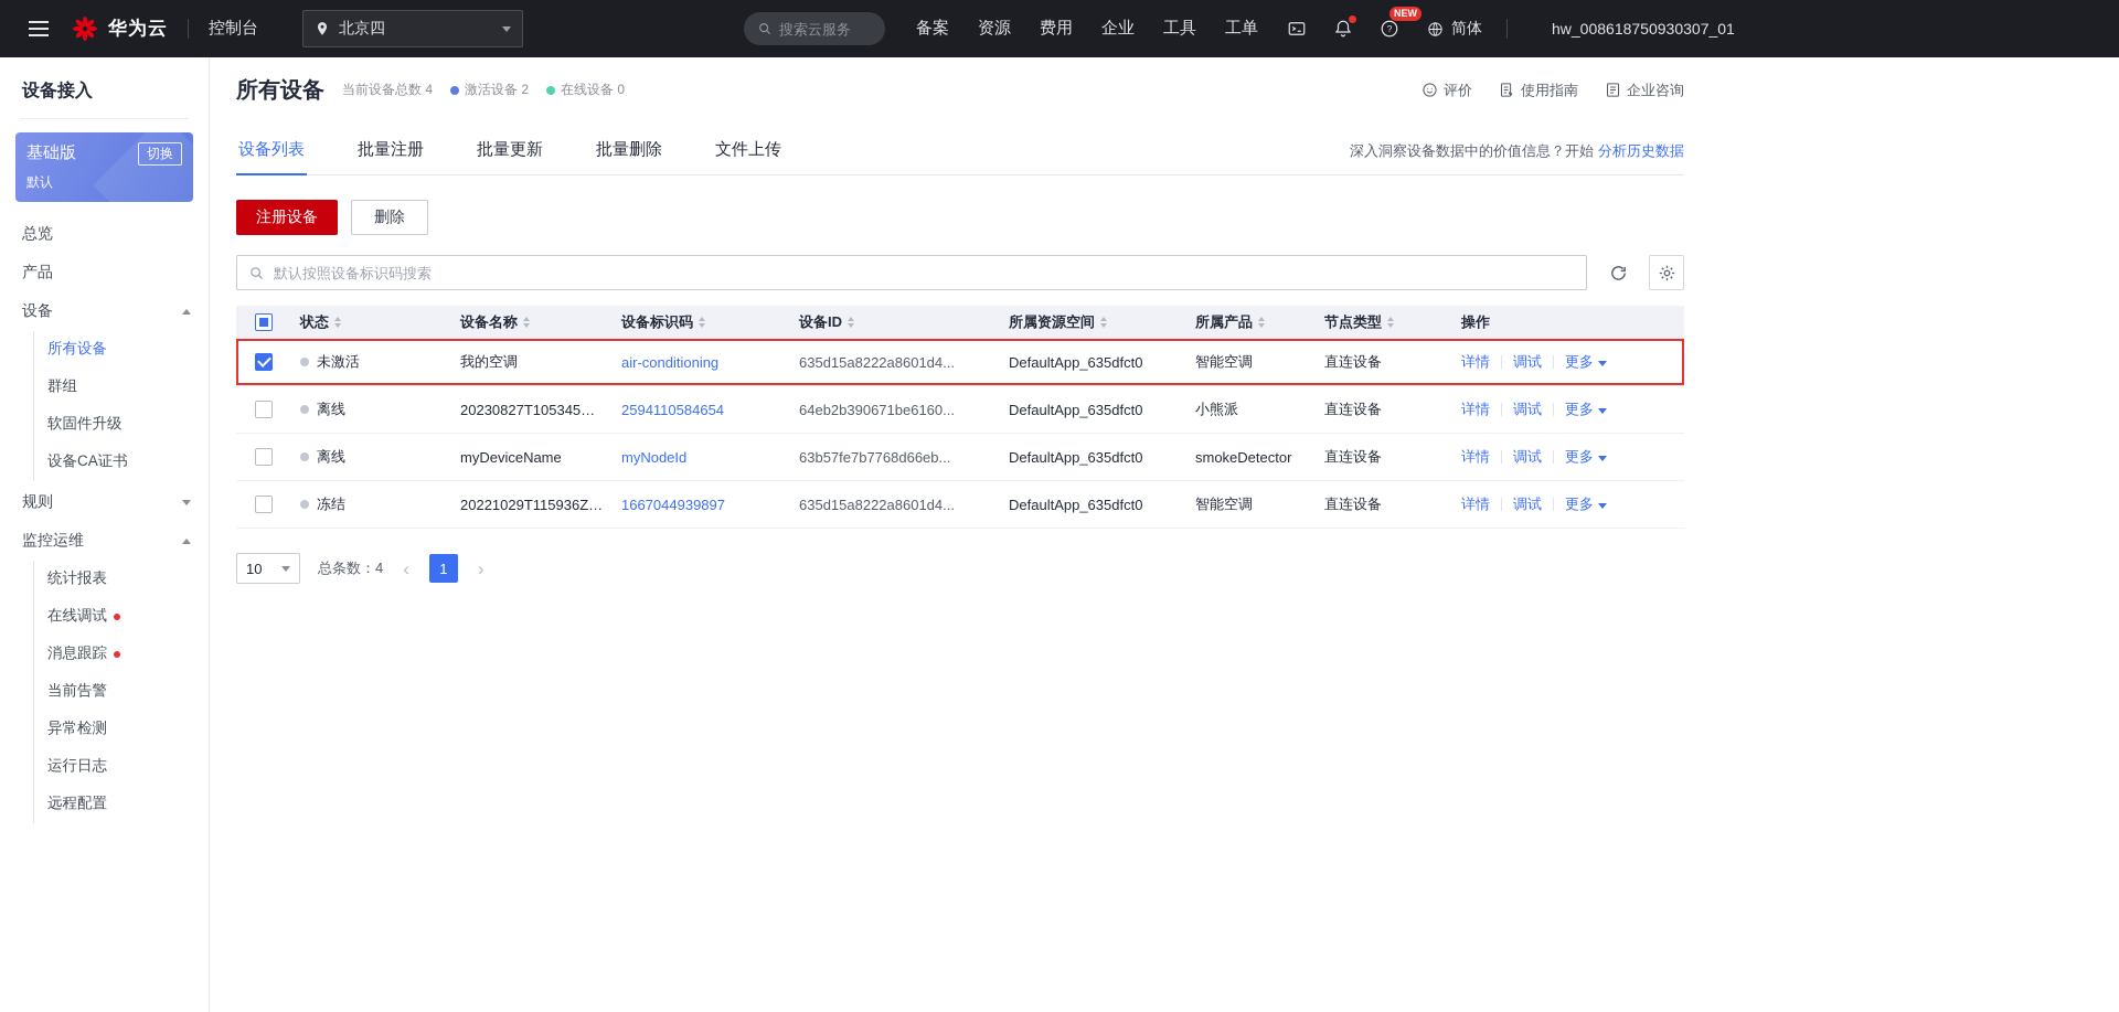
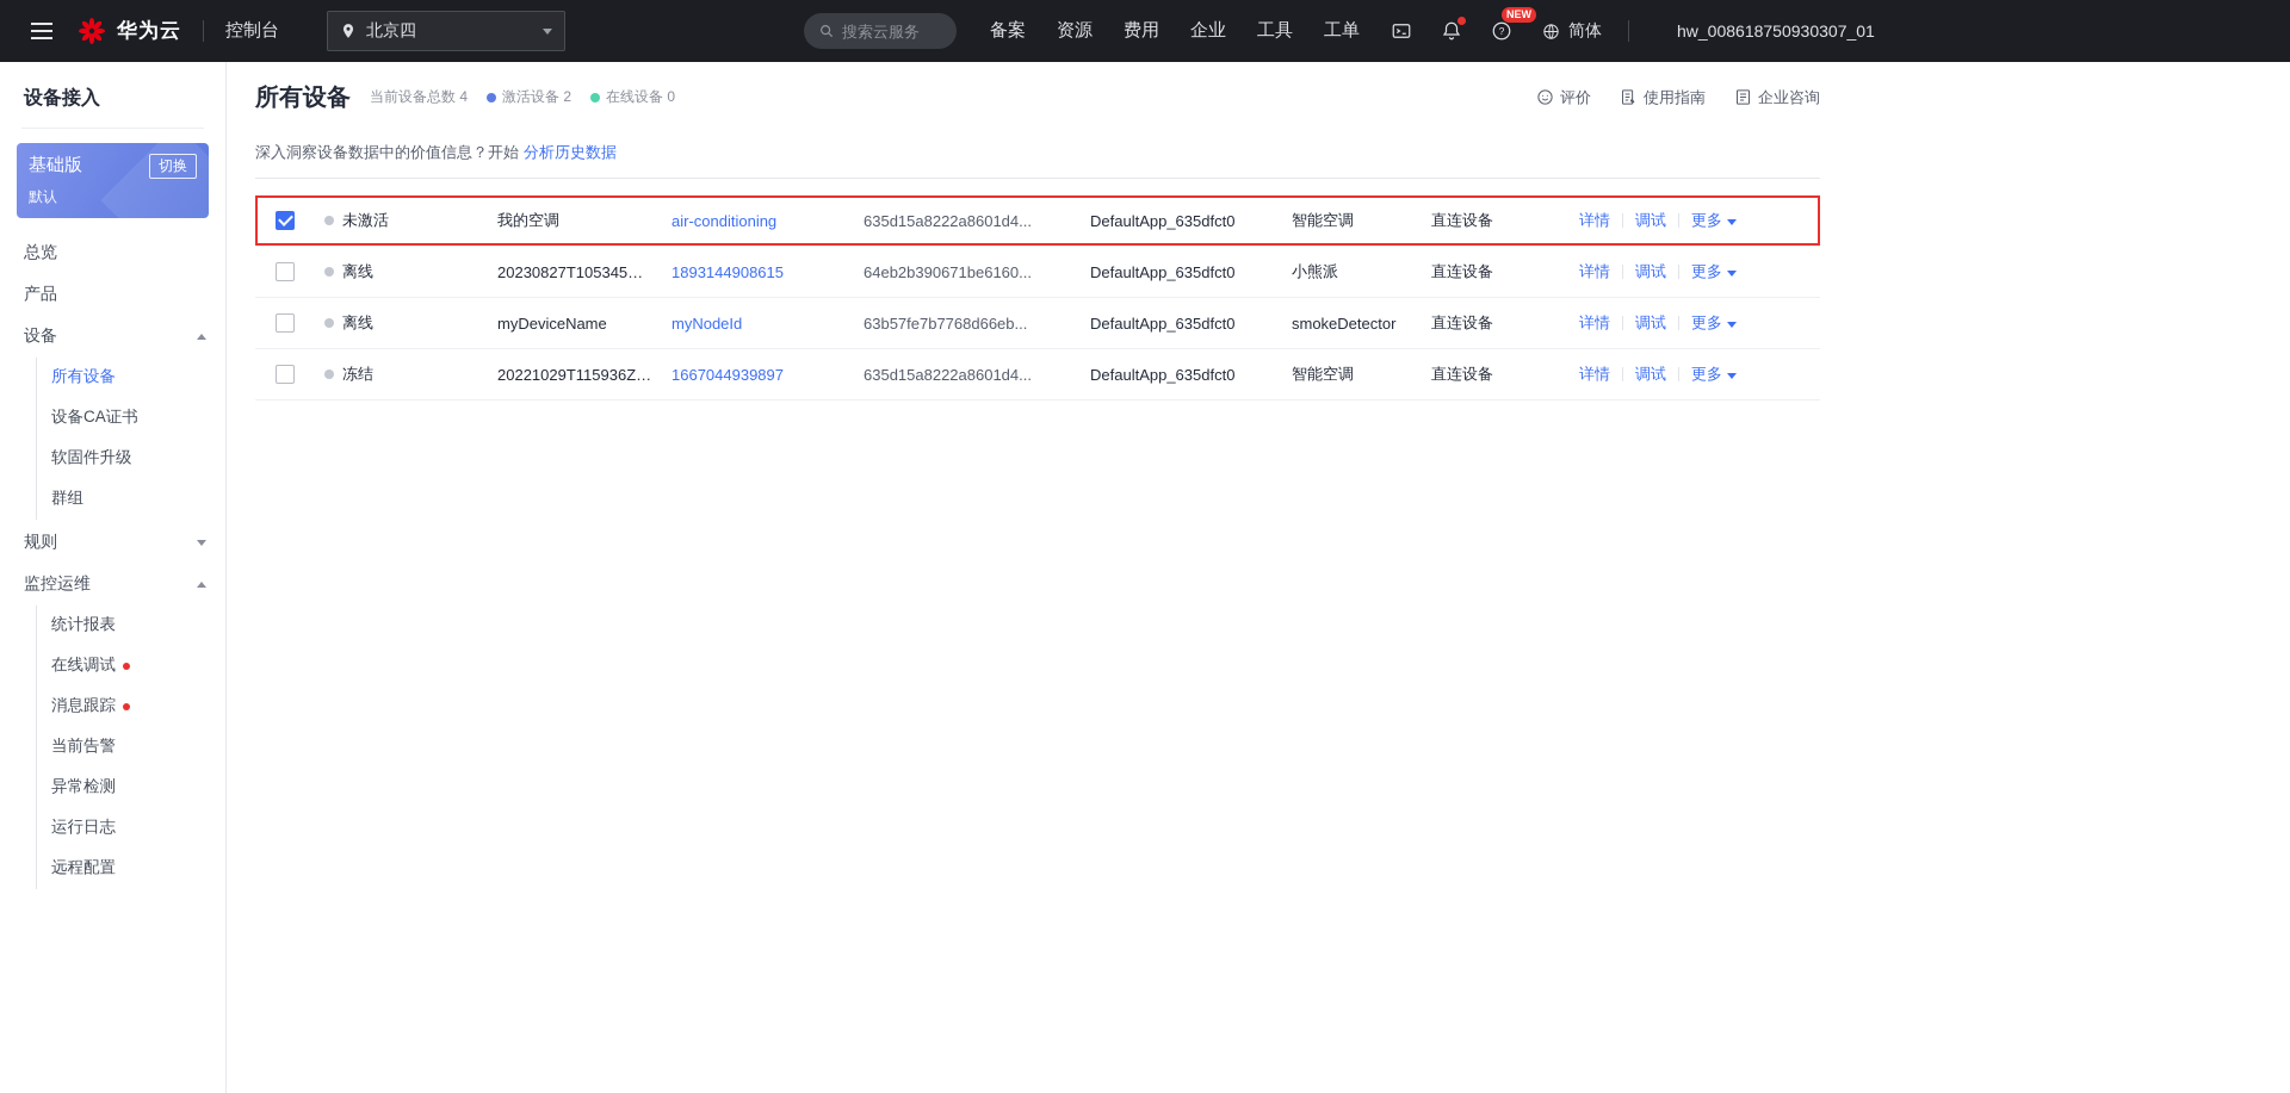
  华为云
  控制台
  北京四
  搜索云服务
  备案
  资源
  费用
  企业
  工具
  工单
  ?
  NEW
  简体
  hw_008618750930307_01
  设备接入
  基础版
  切换
  默认
  总览
  产品
  设备
  所有设备
- 群组
+ 设备CA证书
  软固件升级
- 设备CA证书
+ 群组
  规则
  监控运维
  统计报表
  在线调试
  消息跟踪
  当前告警
  异常检测
  运行日志
  远程配置
  所有设备
  当前设备总数 4
  激活设备 2
  在线设备 0
  评价
  使用指南
  企业咨询
- 设备列表
- 批量注册
- 批量更新
- 批量删除
- 文件上传
  深入洞察设备数据中的价值信息？开始 分析历史数据
- 注册设备
- 删除
- 默认按照设备标识码搜索
- 状态
- 设备名称
- 设备标识码
- 设备ID
- 所属资源空间
- 所属产品
- 节点类型
- 操作
  未激活
  我的空调
  air-conditioning
  635d15a8222a8601d4...
  DefaultApp_635dfct0
  智能空调
  直连设备
  详情
  调试
  更多
  离线
  20230827T105345ZDev
- 2594110584654
+ 1893144908615
  64eb2b390671be6160...
  DefaultApp_635dfct0
  小熊派
  直连设备
  详情
  调试
  更多
  离线
  myDeviceName
  myNodeId
  63b57fe7b7768d66eb...
  DefaultApp_635dfct0
  smokeDetector
  直连设备
  详情
  调试
  更多
  冻结
  20221029T115936ZDev
  1667044939897
  635d15a8222a8601d4...
  DefaultApp_635dfct0
  智能空调
  直连设备
  详情
  调试
  更多
- 10
- 总条数：4
- ‹
- 1
- ›
